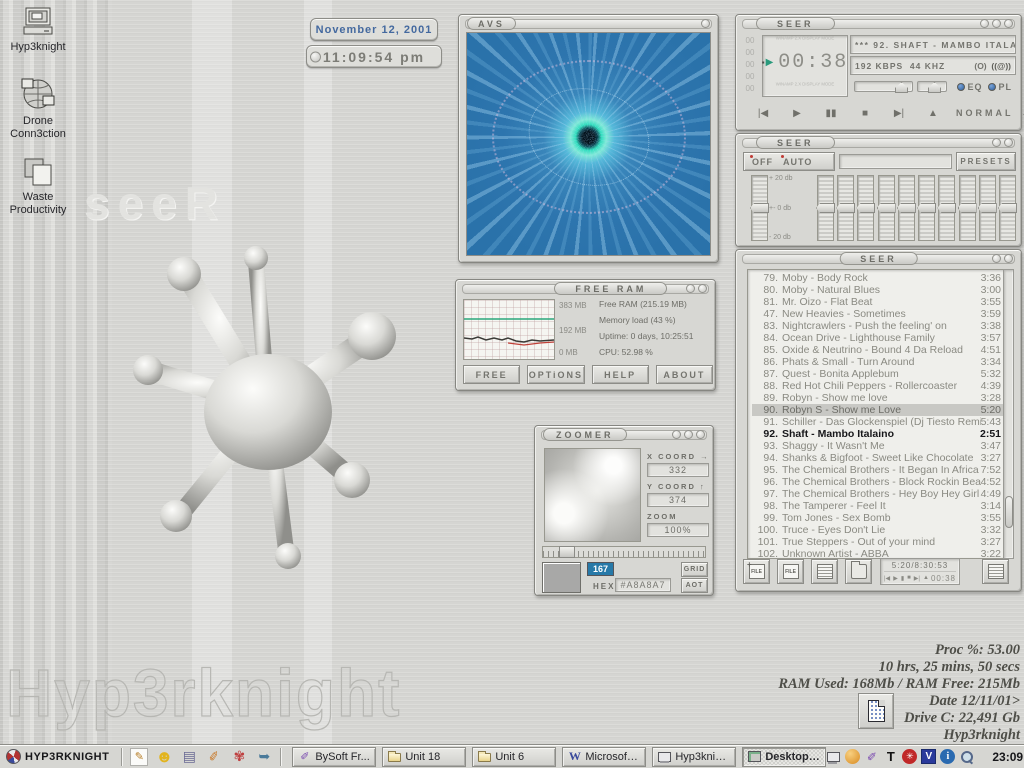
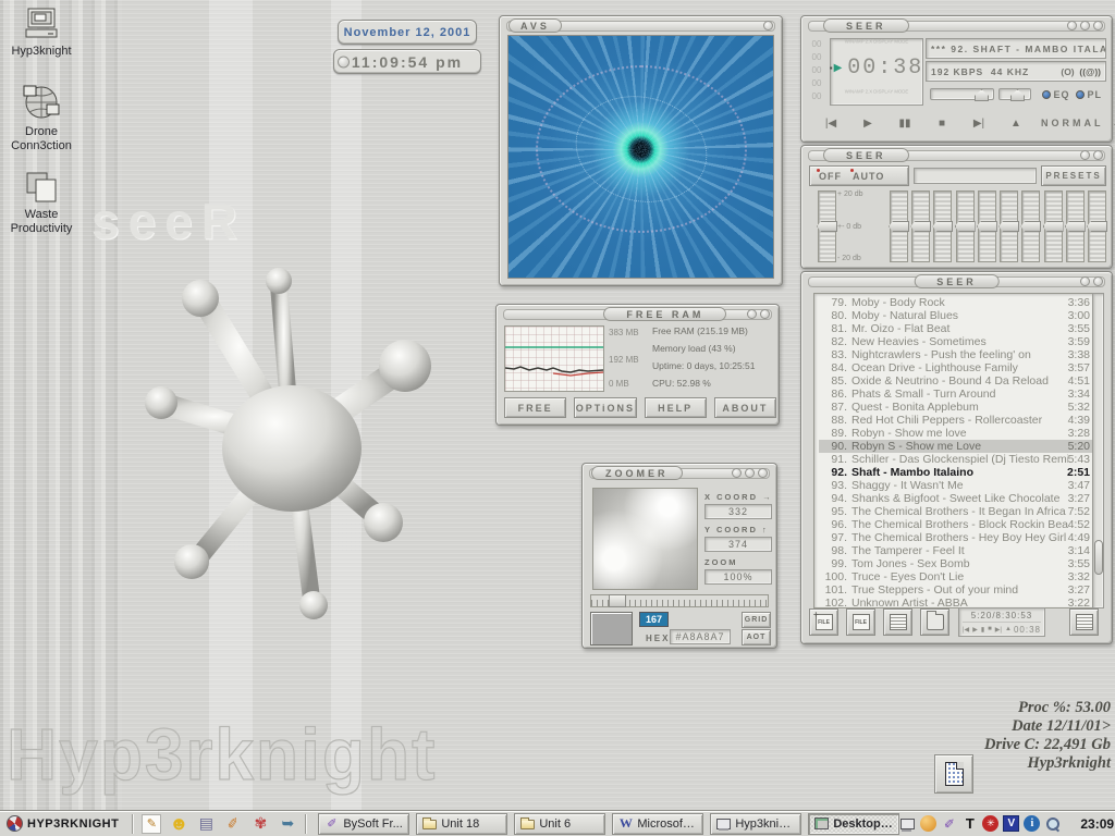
  seeR
  Hyp3rknight
  Hyp3knight
  Drone Conn3ction
  Waste Productivity
  November 12, 2001
  11:09:54 pm
  AVS
  SEER
  00
  00
  00
  00
  00
  ▶
  00:38
  *** 92. SHAFT - MAMBO ITALA
  192 KBPS 44 KHZ
  (O) ((@))
  EQ
  PL
  |◀
  ▶
  ▮▮
  ■
  ▶|
  ▲
  NORMAL
  SEER
  OFF
  AUTO
  PRESETS
  SEER
  79.
  Moby - Body Rock
  3:36
  80.
  Moby - Natural Blues
  3:00
  81.
  Mr. Oizo - Flat Beat
  3:55
- 47.
+ 82.
  New Heavies - Sometimes
  3:59
  83.
  Nightcrawlers - Push the feeling' on
  3:38
  84.
  Ocean Drive - Lighthouse Family
  3:57
  85.
  Oxide & Neutrino - Bound 4 Da Reload
  4:51
  86.
  Phats & Small - Turn Around
  3:34
  87.
  Quest - Bonita Applebum
  5:32
  88.
  Red Hot Chili Peppers - Rollercoaster
  4:39
  89.
  Robyn - Show me love
  3:28
  90.
  Robyn S - Show me Love
  5:20
  91.
  Schiller - Das Glockenspiel (Dj Tiesto Rem
  5:43
  92.
  Shaft - Mambo Italaino
  2:51
  93.
  Shaggy - It Wasn't Me
  3:47
  94.
  Shanks & Bigfoot - Sweet Like Chocolate
  3:27
  95.
  The Chemical Brothers - It Began In Africa
  7:52
  96.
  The Chemical Brothers - Block Rockin Bea
  4:52
  97.
  The Chemical Brothers - Hey Boy Hey Girl
  4:49
  98.
  The Tamperer - Feel It
  3:14
  99.
  Tom Jones - Sex Bomb
  3:55
  100.
  Truce - Eyes Don't Lie
  3:32
  101.
  True Steppers - Out of your mind
  3:27
  102.
  Unknown Artist - ABBA
  3:22
  5:20/8:30:53
  00:38
  FREE RAM
  383 MB
  192 MB
  0 MB
  Free RAM (215.19 MB)
  Memory load (43 %)
  Uptime: 0 days, 10:25:51
  CPU: 52.98 %
  FREE
  OPTiONS
  HELP
  ABOUT
  ZOOMER
  X COORD →
  332
  Y COORD ↑
  374
  100%
  167
  HEX
  #A8A8A7
  Proc %: 53.00
- 10 hrs, 25 mins, 50 secs
- RAM Used: 168Mb / RAM Free: 215Mb
  Date 12/11/01>
  Drive C: 22,491 Gb
  Hyp3rknight
  HYP3RKNIGHT
  ✎
  ☻
  ▤
  ✾
  ➥
  BySoft Fr...
  Unit 18
  Unit 6
  Microsoft ..
  Hyp3knight
  Desktop ...
  ✐
  T
  ✳
  V
  i
  23:09
